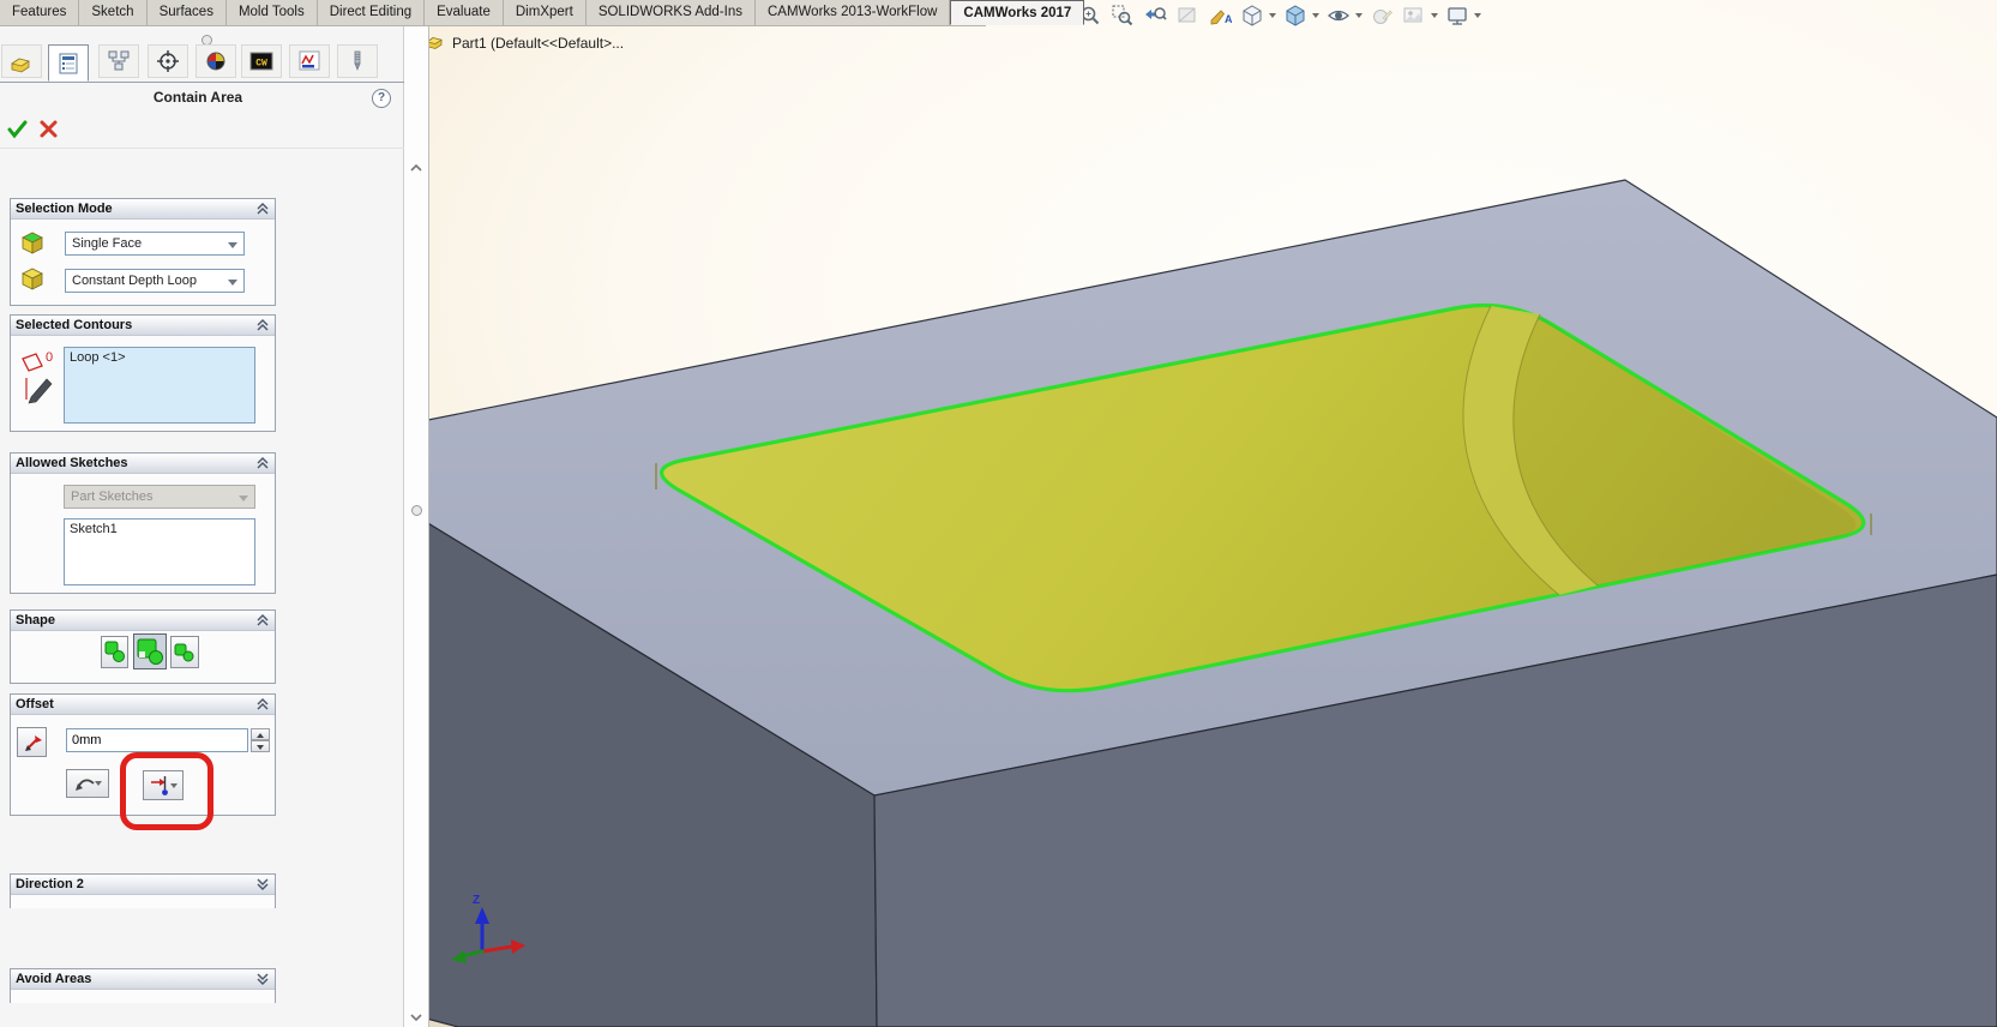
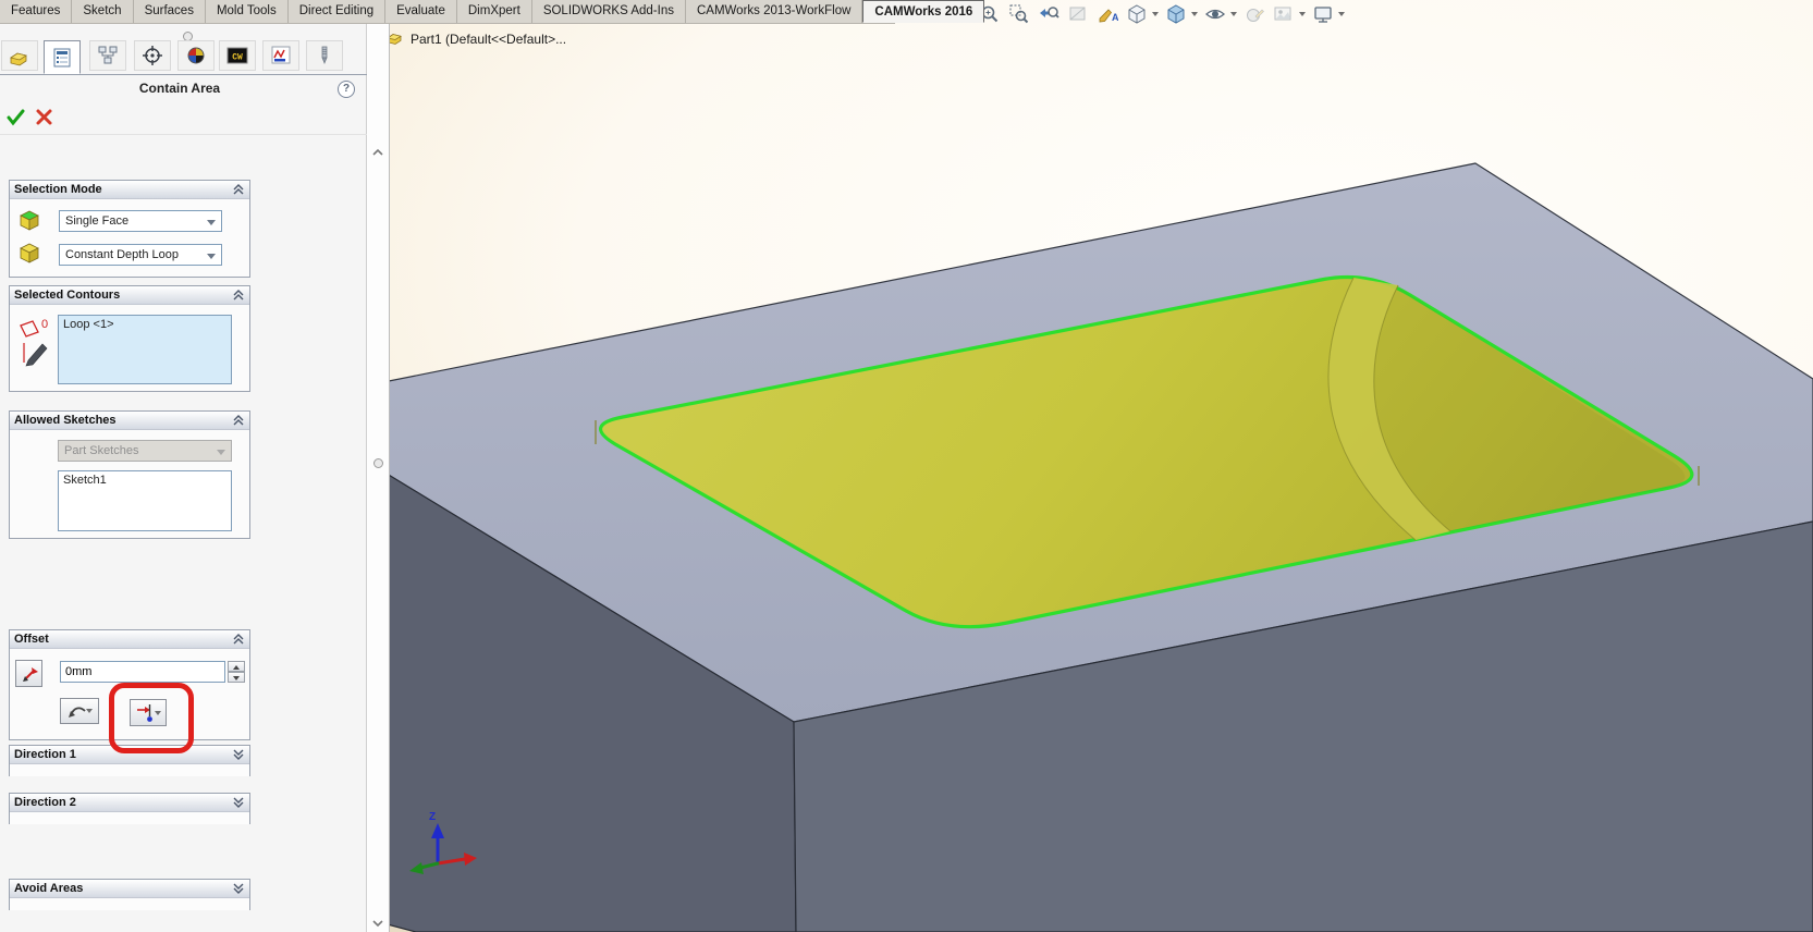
  Z
  Features
  Sketch
  Surfaces
  Mold Tools
  Direct Editing
  Evaluate
  DimXpert
  SOLIDWORKS Add-Ins
  CAMWorks 2013-WorkFlow
- CAMWorks 2017
+ CAMWorks 2016
  A
  Part1 (Default<<Default>...
  CW
  Contain Area
  ?
  Selection Mode
  Single Face
  Constant Depth Loop
  Selected Contours
  0
  Loop <1>
  Allowed Sketches
  Part Sketches
  Sketch1
- Shape
  Offset
  0mm
+ Direction 1
  Direction 2
  Avoid Areas
